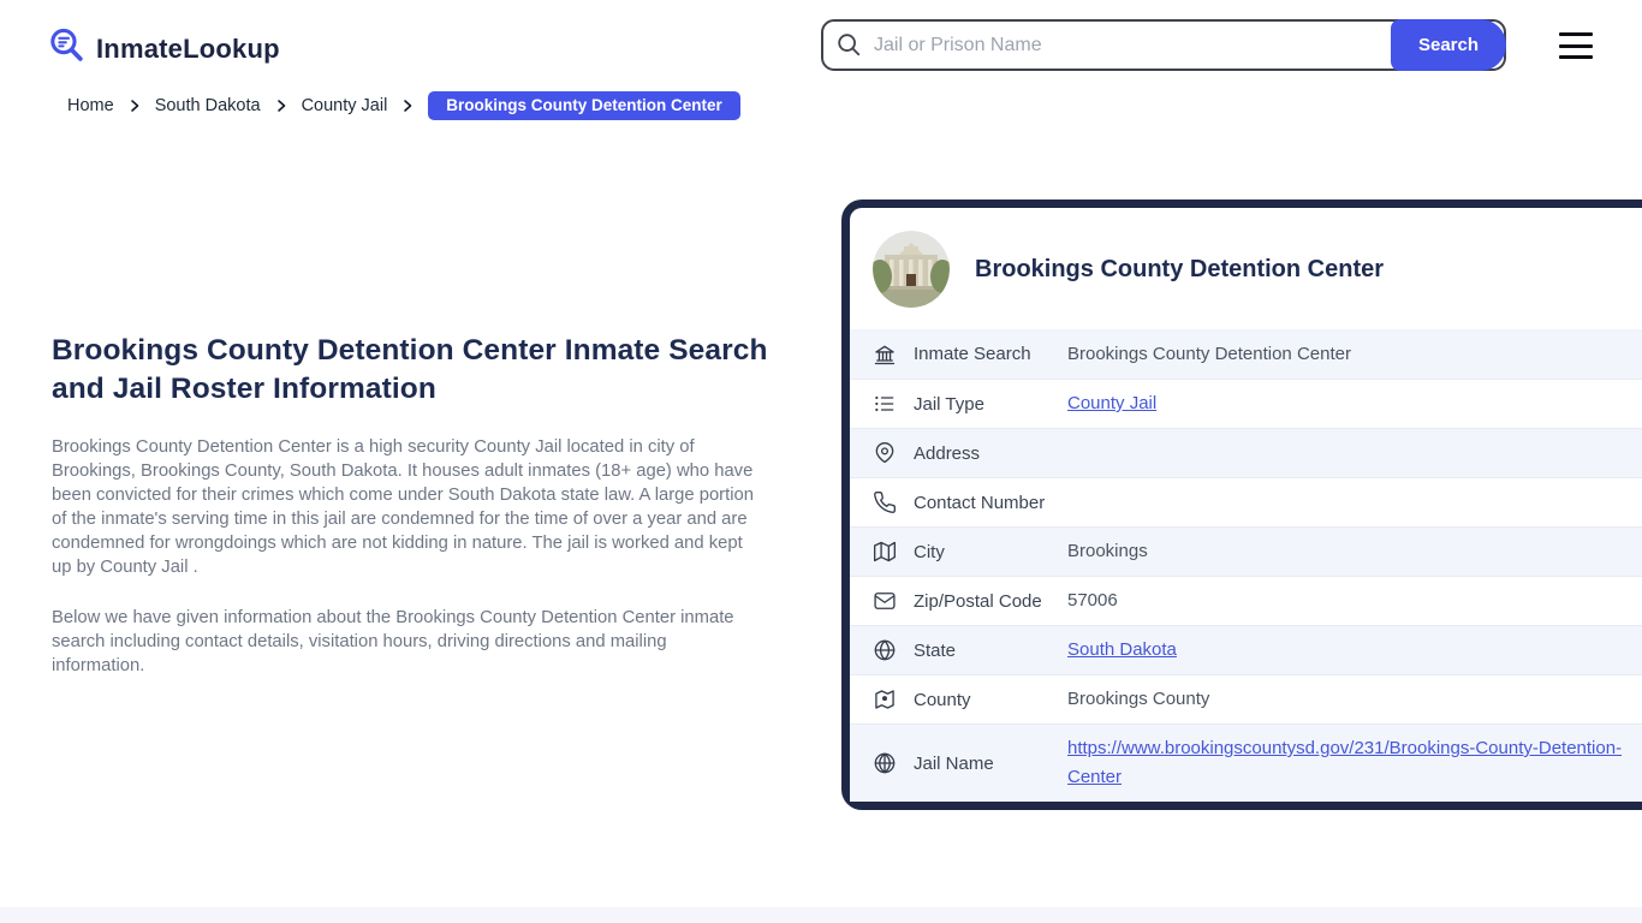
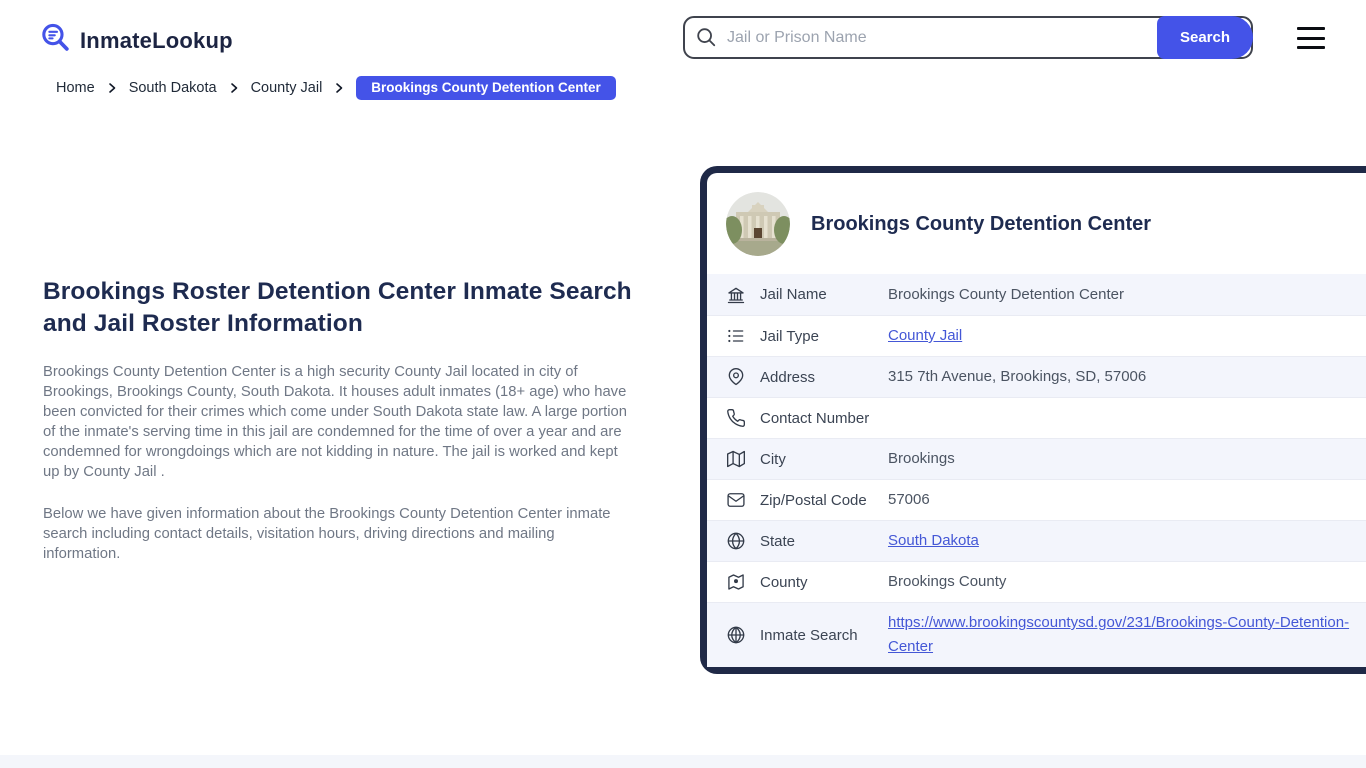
  InmateLookup
  Jail or Prison Name
  Search
  Home
  South Dakota
  County Jail
  Brookings County Detention Center
- Brookings County Detention Center Inmate Search and Jail Roster Information
+ Brookings Roster Detention Center Inmate Search and Jail Roster Information
  Brookings County Detention Center is a high security County Jail located in city of Brookings, Brookings County, South Dakota. It houses adult inmates (18+ age) who have been convicted for their crimes which come under South Dakota state law. A large portion of the inmate's serving time in this jail are condemned for the time of over a year and are condemned for wrongdoings which are not kidding in nature. The jail is worked and kept up by County Jail .
  Below we have given information about the Brookings County Detention Center inmate search including contact details, visitation hours, driving directions and mailing information.
  Brookings County Detention Center
- Inmate Search
+ Jail Name
  Brookings County Detention Center
  Jail Type
  County Jail
  Address
+ 315 7th Avenue, Brookings, SD, 57006
  Contact Number
  City
  Brookings
  Zip/Postal Code
  57006
  State
  South Dakota
  County
  Brookings County
- Jail Name
+ Inmate Search
  https://www.brookingscountysd.gov/231/Brookings-County-Detention-Center
